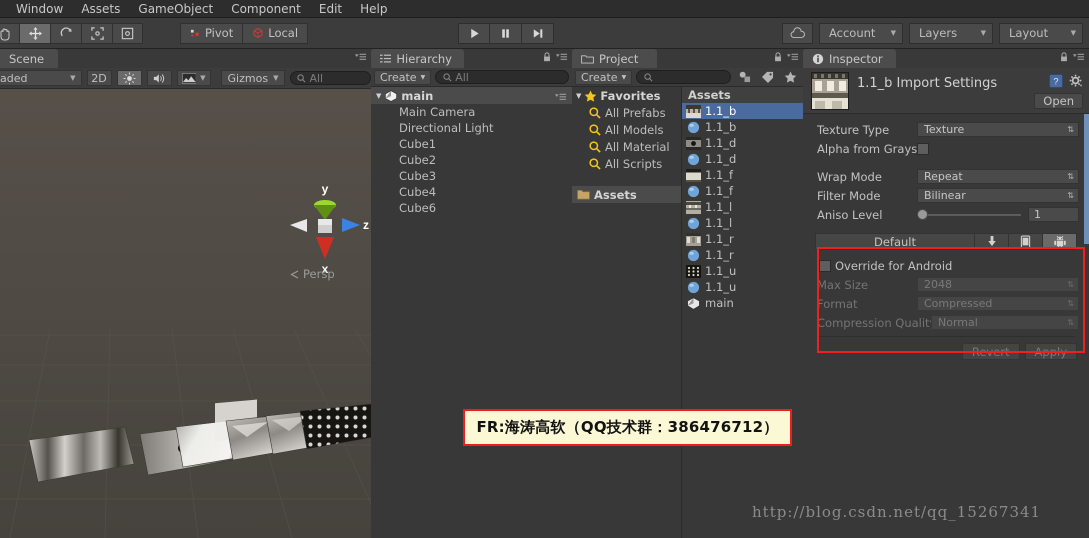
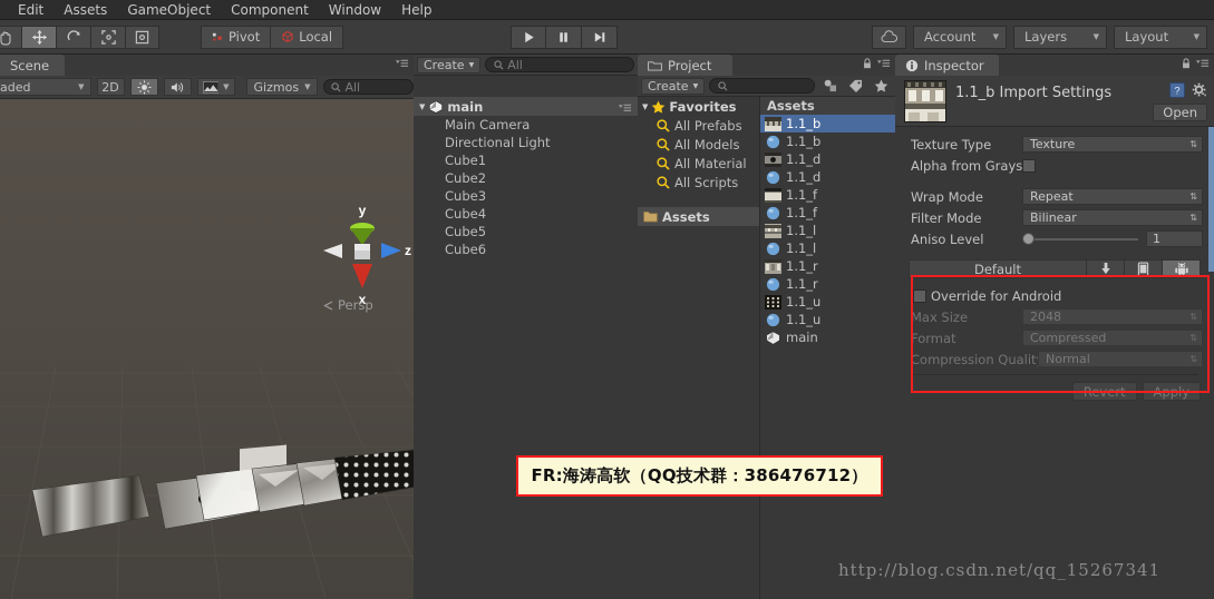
- Window
+ Edit
  Assets
  GameObject
  Component
- Edit
+ Window
  Help
  Pivot
  Local
  Account
  ▼
  Layers
  ▼
  Layout
  ▼
  Scene
  aded
  ▼
  2D
  ▼
  Gizmos
  ▼
  All
  y
  z
  x
  Persp
- Hierarchy
  Create
  All
  ▼
  main
  Main Camera
  Directional Light
  Cube1
  Cube2
  Cube3
  Cube4
+ Cube5
  Cube6
  Project
  Create
  ▼
  Favorites
  All Prefabs
  All Models
  All Material
  All Scripts
  Assets
  Assets
  1.1_b
  1.1_b
  1.1_d
  1.1_d
  1.1_f
  1.1_f
  1.1_l
  1.1_l
  1.1_r
  1.1_r
  1.1_u
  1.1_u
  main
  Inspector
  1.1_b Import Settings
  ?
  Open
  Texture Type
  Texture
  ⇅
  Alpha from Grays
  Wrap Mode
  Repeat
  ⇅
  Filter Mode
  Bilinear
  ⇅
  Aniso Level
  1
  Default
  Override for Android
  Max Size
  2048
  ⇅
  Format
  Compressed
  ⇅
  Compression Qualit
  Normal
  ⇅
  Revert
  Apply
  FR:海涛高软（QQ技术群：386476712）
  http://blog.csdn.net/qq_15267341
